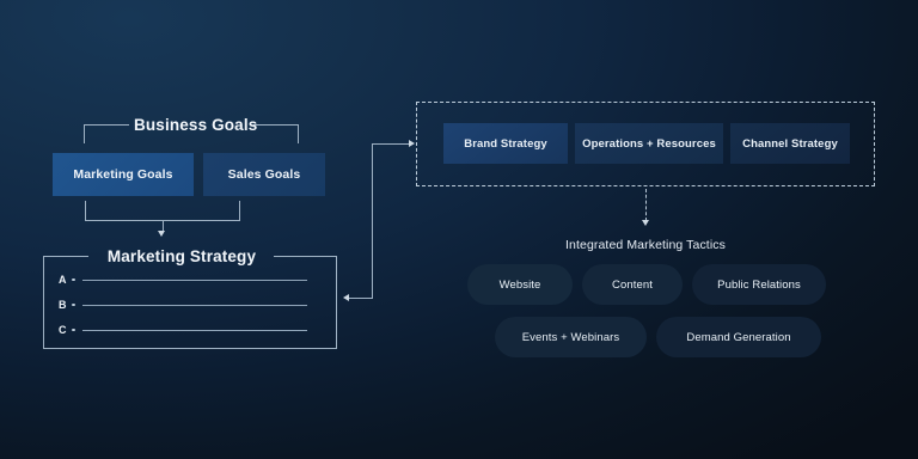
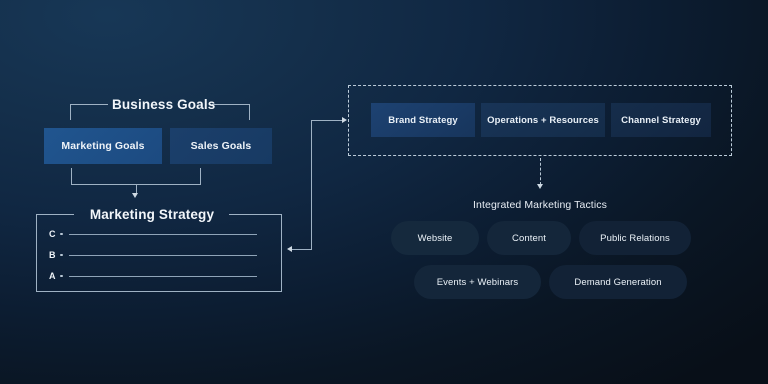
  Business Goals
  Marketing Goals
  Sales Goals
  Marketing Strategy
- A
+ C
  B
- C
+ A
  Brand Strategy
  Operations + Resources
  Channel Strategy
  Integrated Marketing Tactics
  Website
  Content
  Public Relations
  Events + Webinars
  Demand Generation
